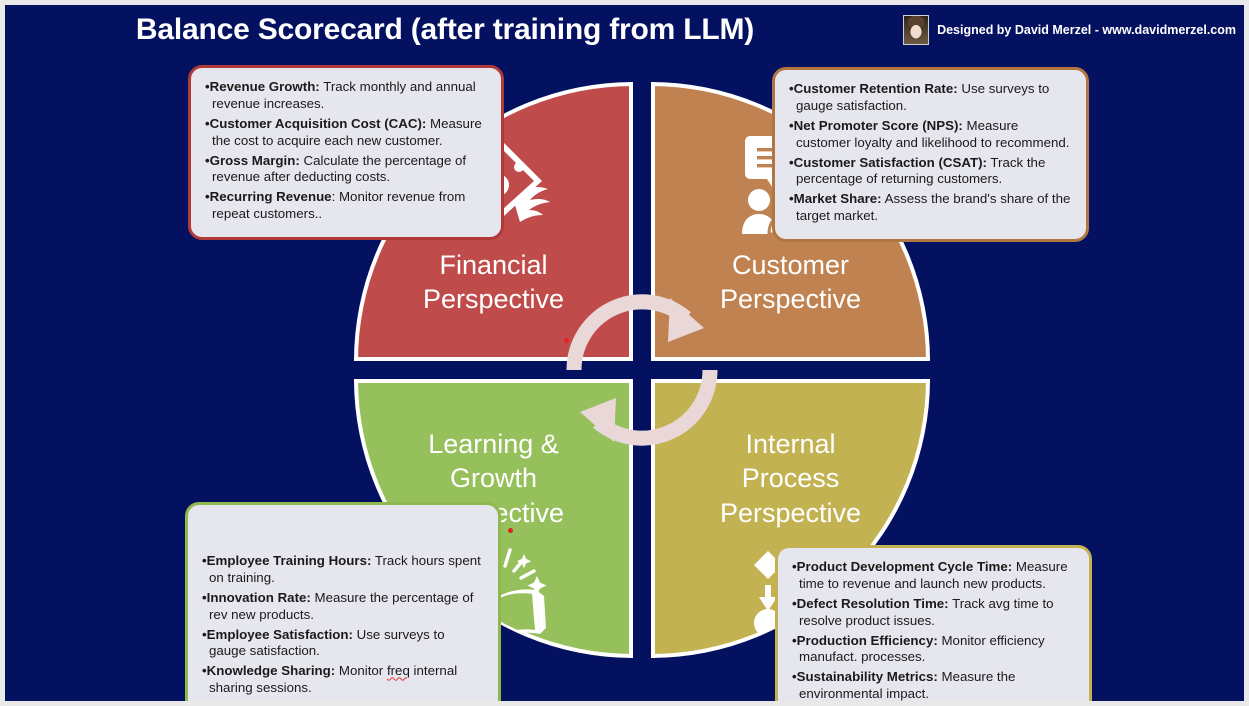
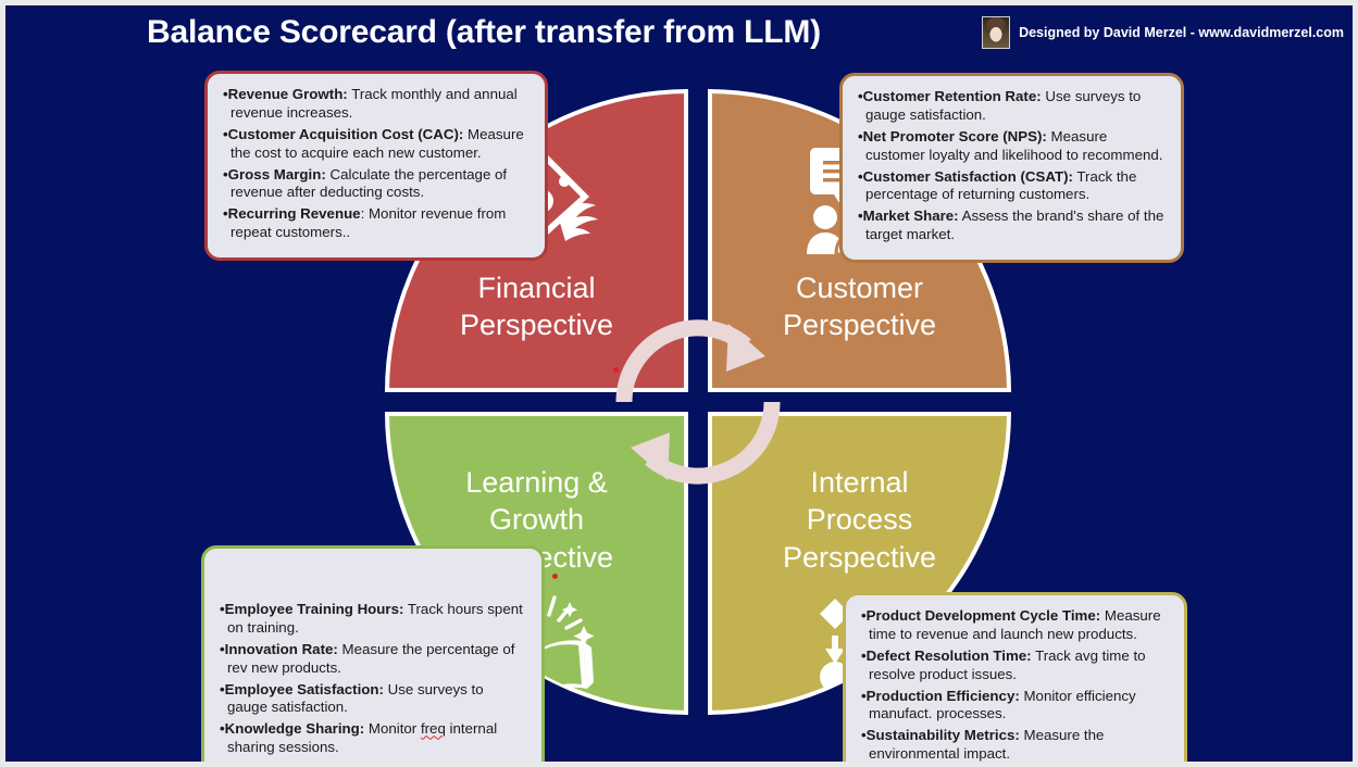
- Balance Scorecard (after training from LLM)
+ Balance Scorecard (after transfer from LLM)
  Designed by David Merzel - www.davidmerzel.com
  Financial
  Perspective
  Customer
  Perspective
  Learning &
  Growth
  Internal
  Process
  Perspective
  •Revenue Growth: Track monthly and annual revenue increases.
  •Customer Acquisition Cost (CAC): Measure the cost to acquire each new customer.
  •Gross Margin: Calculate the percentage of revenue after deducting costs.
  •Recurring Revenue: Monitor revenue from repeat customers..
  •Customer Retention Rate: Use surveys to gauge satisfaction.
  •Net Promoter Score (NPS): Measure customer loyalty and likelihood to recommend.
  •Customer Satisfaction (CSAT): Track the percentage of returning customers.
  •Market Share: Assess the brand's share of the target market.
  •Employee Training Hours: Track hours spent on training.
  •Innovation Rate: Measure the percentage of rev new products.
  •Employee Satisfaction: Use surveys to gauge satisfaction.
  •Knowledge Sharing: Monitor freq internal sharing sessions.
  •Product Development Cycle Time: Measure time to revenue and launch new products.
  •Defect Resolution Time: Track avg time to resolve product issues.
  •Production Efficiency: Monitor efficiency manufact. processes.
  •Sustainability Metrics: Measure the environmental impact.
